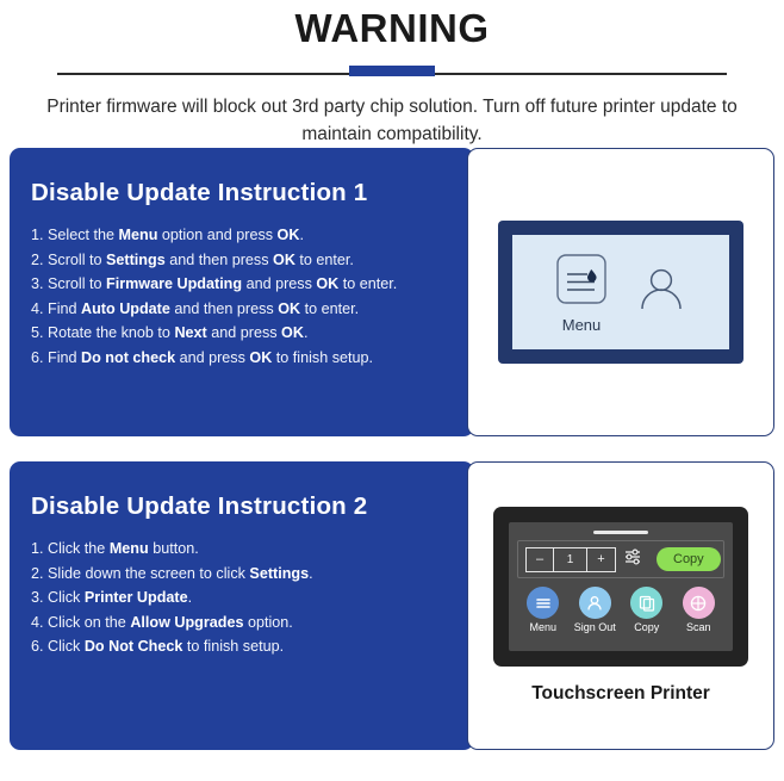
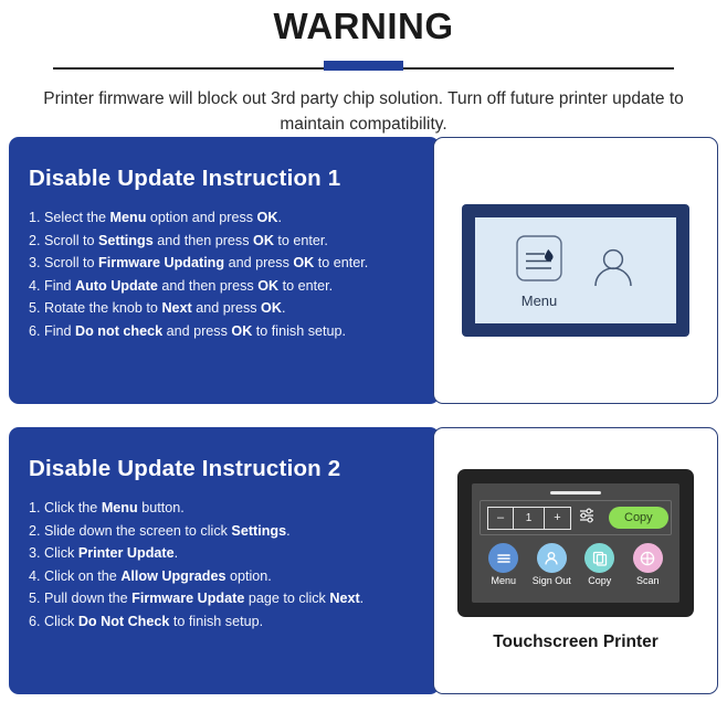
  WARNING
  Printer firmware will block out 3rd party chip solution. Turn off future printer update to maintain compatibility.
  Disable Update Instruction 1
  1. Select the Menu option and press OK.
  2. Scroll to Settings and then press OK to enter.
  3. Scroll to Firmware Updating and press OK to enter.
  4. Find Auto Update and then press OK to enter.
  5. Rotate the knob to Next and press OK.
  6. Find Do not check and press OK to finish setup.
  Menu
  Disable Update Instruction 2
  1. Click the Menu button.
  2. Slide down the screen to click Settings.
  3. Click Printer Update.
  4. Click on the Allow Upgrades option.
+ 5. Pull down the Firmware Update page to click Next.
  6. Click Do Not Check to finish setup.
  –
  1
  +
  Copy
  Menu
  Sign Out
  Copy
  Scan
  Touchscreen Printer
